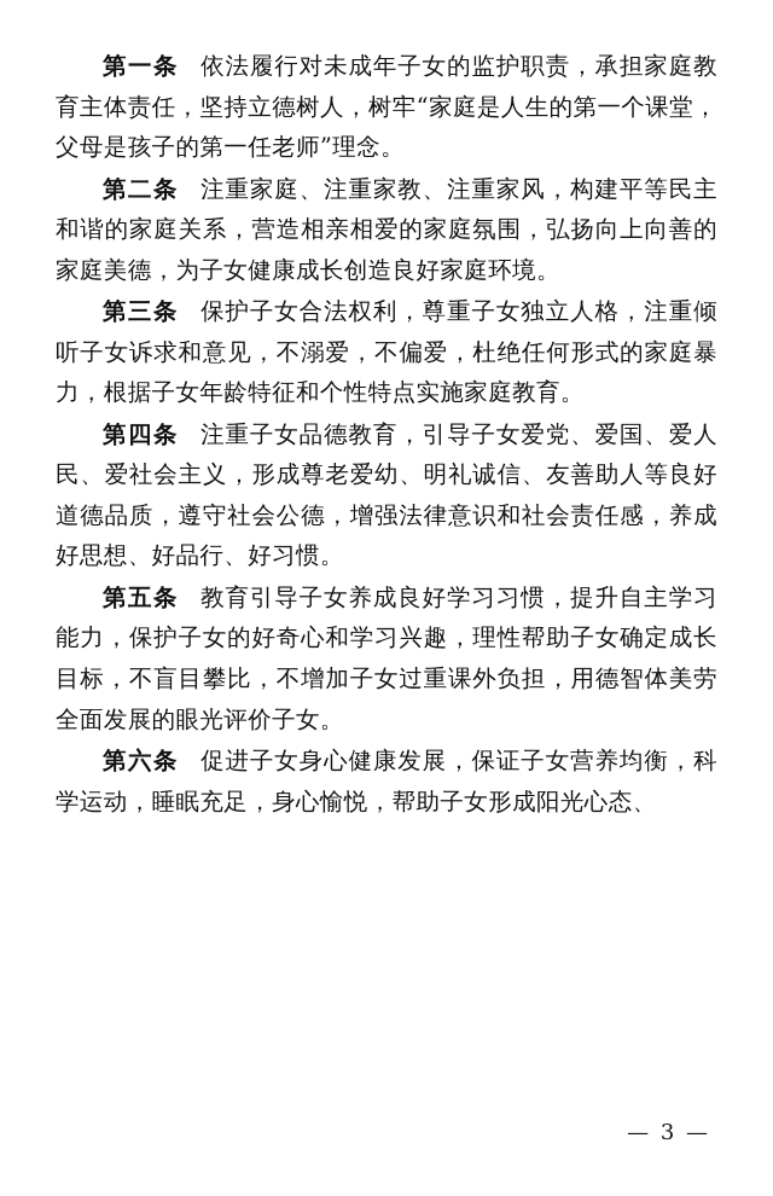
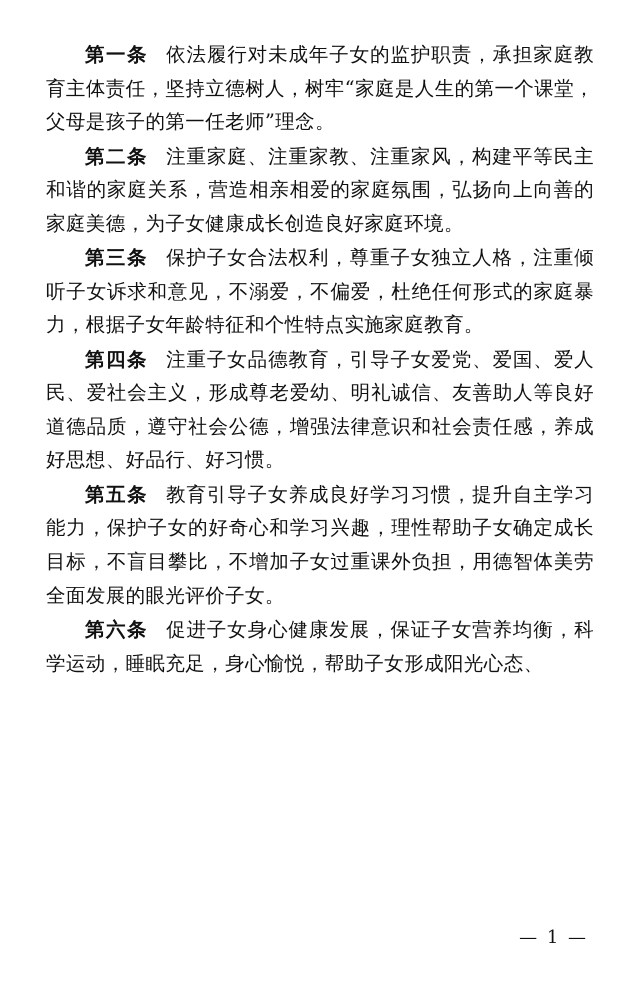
  第一条 依法履行对未成年子女的监护职责，承担家庭教育主体责任，坚持立德树人，树牢“家庭是人生的第一个课堂，父母是孩子的第一任老师”理念。
  第二条 注重家庭、注重家教、注重家风，构建平等民主和谐的家庭关系，营造相亲相爱的家庭氛围，弘扬向上向善的家庭美德，为子女健康成长创造良好家庭环境。
  第三条 保护子女合法权利，尊重子女独立人格，注重倾听子女诉求和意见，不溺爱，不偏爱，杜绝任何形式的家庭暴力，根据子女年龄特征和个性特点实施家庭教育。
  第四条 注重子女品德教育，引导子女爱党、爱国、爱人民、爱社会主义，形成尊老爱幼、明礼诚信、友善助人等良好道德品质，遵守社会公德，增强法律意识和社会责任感，养成好思想、好品行、好习惯。
  第五条 教育引导子女养成良好学习习惯，提升自主学习能力，保护子女的好奇心和学习兴趣，理性帮助子女确定成长目标，不盲目攀比，不增加子女过重课外负担，用德智体美劳全面发展的眼光评价子女。
  第六条 促进子女身心健康发展，保证子女营养均衡，科学运动，睡眠充足，身心愉悦，帮助子女形成阳光心态、
- — 3 —
+ — 1 —
